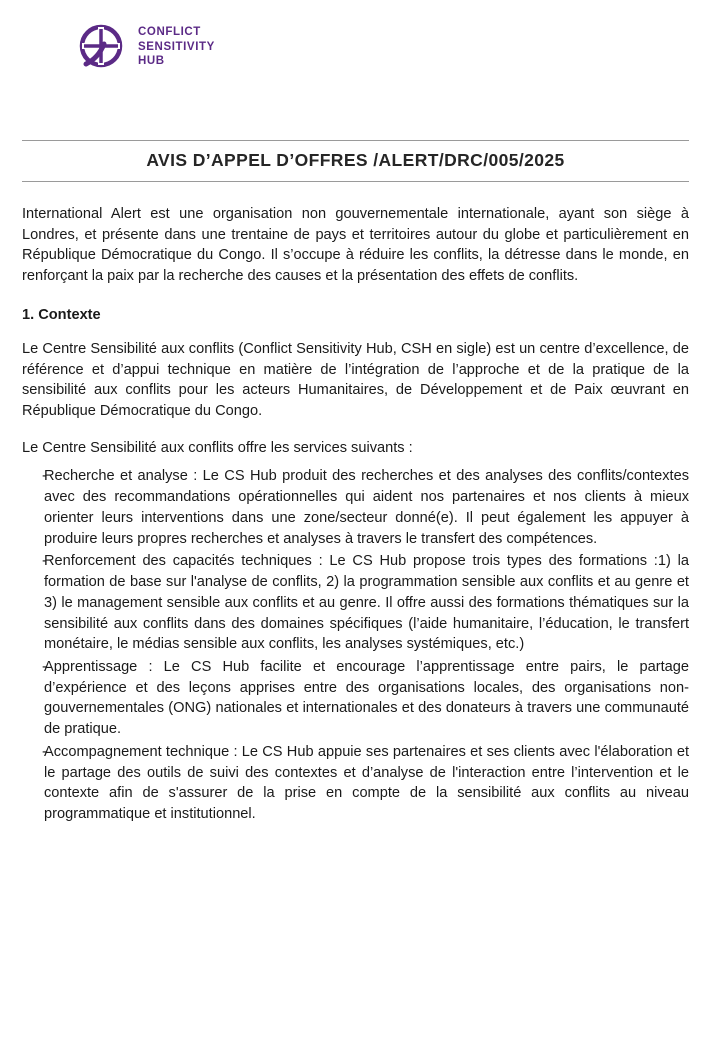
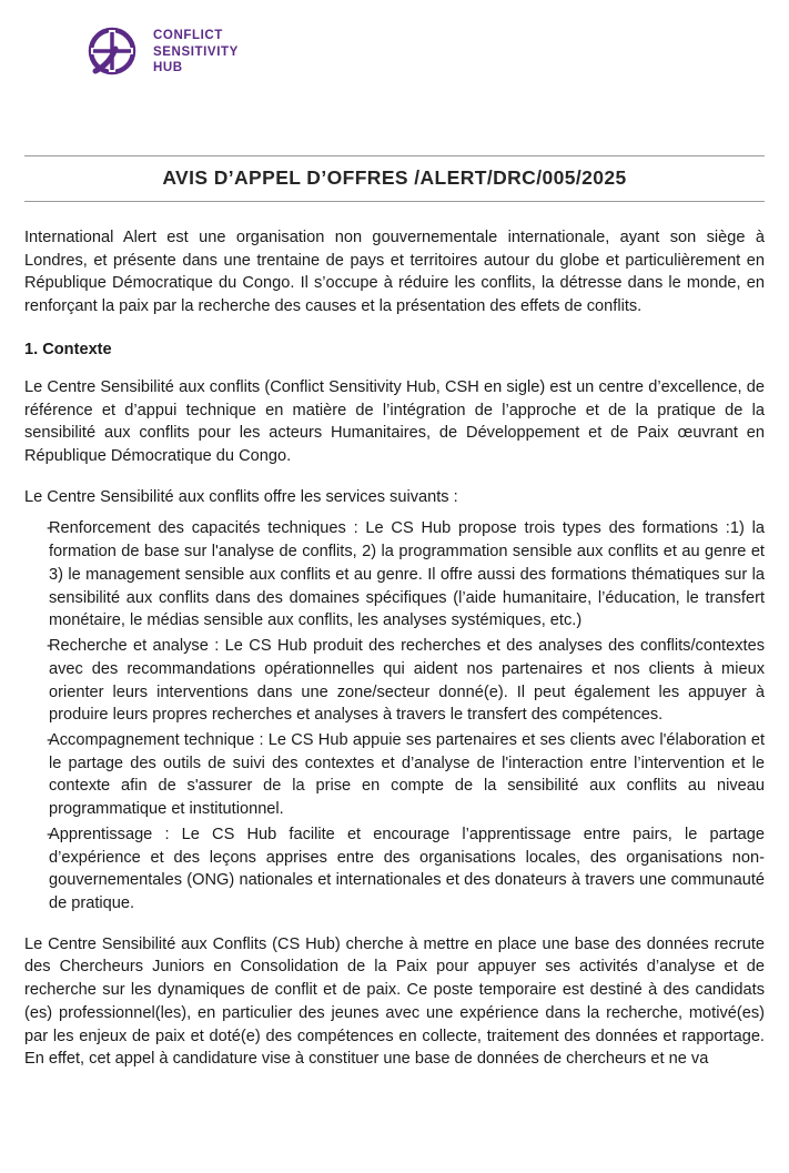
  CONFLICT
  SENSITIVITY
  HUB
  AVIS D’APPEL D’OFFRES /ALERT/DRC/005/2025
  International Alert est une organisation non gouvernementale internationale, ayant son siège à Londres, et présente dans une trentaine de pays et territoires autour du globe et particulièrement en République Démocratique du Congo. Il s’occupe à réduire les conflits, la détresse dans le monde, en renforçant la paix par la recherche des causes et la présentation des effets de conflits.
  1. Contexte
  Le Centre Sensibilité aux conflits (Conflict Sensitivity Hub, CSH en sigle) est un centre d’excellence, de référence et d’appui technique en matière de l’intégration de l’approche et de la pratique de la sensibilité aux conflits pour les acteurs Humanitaires, de Développement et de Paix œuvrant en République Démocratique du Congo.
  Le Centre Sensibilité aux conflits offre les services suivants :
  -
- Recherche et analyse : Le CS Hub produit des recherches et des analyses des conflits/contextes avec des recommandations opérationnelles qui aident nos partenaires et nos clients à mieux orienter leurs interventions dans une zone/secteur donné(e). Il peut également les appuyer à produire leurs propres recherches et analyses à travers le transfert des compétences.
+ Renforcement des capacités techniques : Le CS Hub propose trois types des formations :1) la formation de base sur l'analyse de conflits, 2) la programmation sensible aux conflits et au genre et 3) le management sensible aux conflits et au genre. Il offre aussi des formations thématiques sur la sensibilité aux conflits dans des domaines spécifiques (l’aide humanitaire, l’éducation, le transfert monétaire, le médias sensible aux conflits, les analyses systémiques, etc.)
  -
- Renforcement des capacités techniques : Le CS Hub propose trois types des formations :1) la formation de base sur l'analyse de conflits, 2) la programmation sensible aux conflits et au genre et 3) le management sensible aux conflits et au genre. Il offre aussi des formations thématiques sur la sensibilité aux conflits dans des domaines spécifiques (l’aide humanitaire, l’éducation, le transfert monétaire, le médias sensible aux conflits, les analyses systémiques, etc.)
+ Recherche et analyse : Le CS Hub produit des recherches et des analyses des conflits/contextes avec des recommandations opérationnelles qui aident nos partenaires et nos clients à mieux orienter leurs interventions dans une zone/secteur donné(e). Il peut également les appuyer à produire leurs propres recherches et analyses à travers le transfert des compétences.
  -
- Apprentissage : Le CS Hub facilite et encourage l’apprentissage entre pairs, le partage d’expérience et des leçons apprises entre des organisations locales, des organisations non-gouvernementales (ONG) nationales et internationales et des donateurs à travers une communauté de pratique.
+ Accompagnement technique : Le CS Hub appuie ses partenaires et ses clients avec l'élaboration et le partage des outils de suivi des contextes et d’analyse de l'interaction entre l’intervention et le contexte afin de s'assurer de la prise en compte de la sensibilité aux conflits au niveau programmatique et institutionnel.
  -
- Accompagnement technique : Le CS Hub appuie ses partenaires et ses clients avec l'élaboration et le partage des outils de suivi des contextes et d’analyse de l'interaction entre l’intervention et le contexte afin de s'assurer de la prise en compte de la sensibilité aux conflits au niveau programmatique et institutionnel.
+ Apprentissage : Le CS Hub facilite et encourage l’apprentissage entre pairs, le partage d’expérience et des leçons apprises entre des organisations locales, des organisations non-gouvernementales (ONG) nationales et internationales et des donateurs à travers une communauté de pratique.
+ Le Centre Sensibilité aux Conflits (CS Hub) cherche à mettre en place une base des données recrute des Chercheurs Juniors en Consolidation de la Paix pour appuyer ses activités d’analyse et de recherche sur les dynamiques de conflit et de paix. Ce poste temporaire est destiné à des candidats (es) professionnel(les), en particulier des jeunes avec une expérience dans la recherche, motivé(es) par les enjeux de paix et doté(e) des compétences en collecte, traitement des données et rapportage. En effet, cet appel à candidature vise à constituer une base de données de chercheurs et ne va
